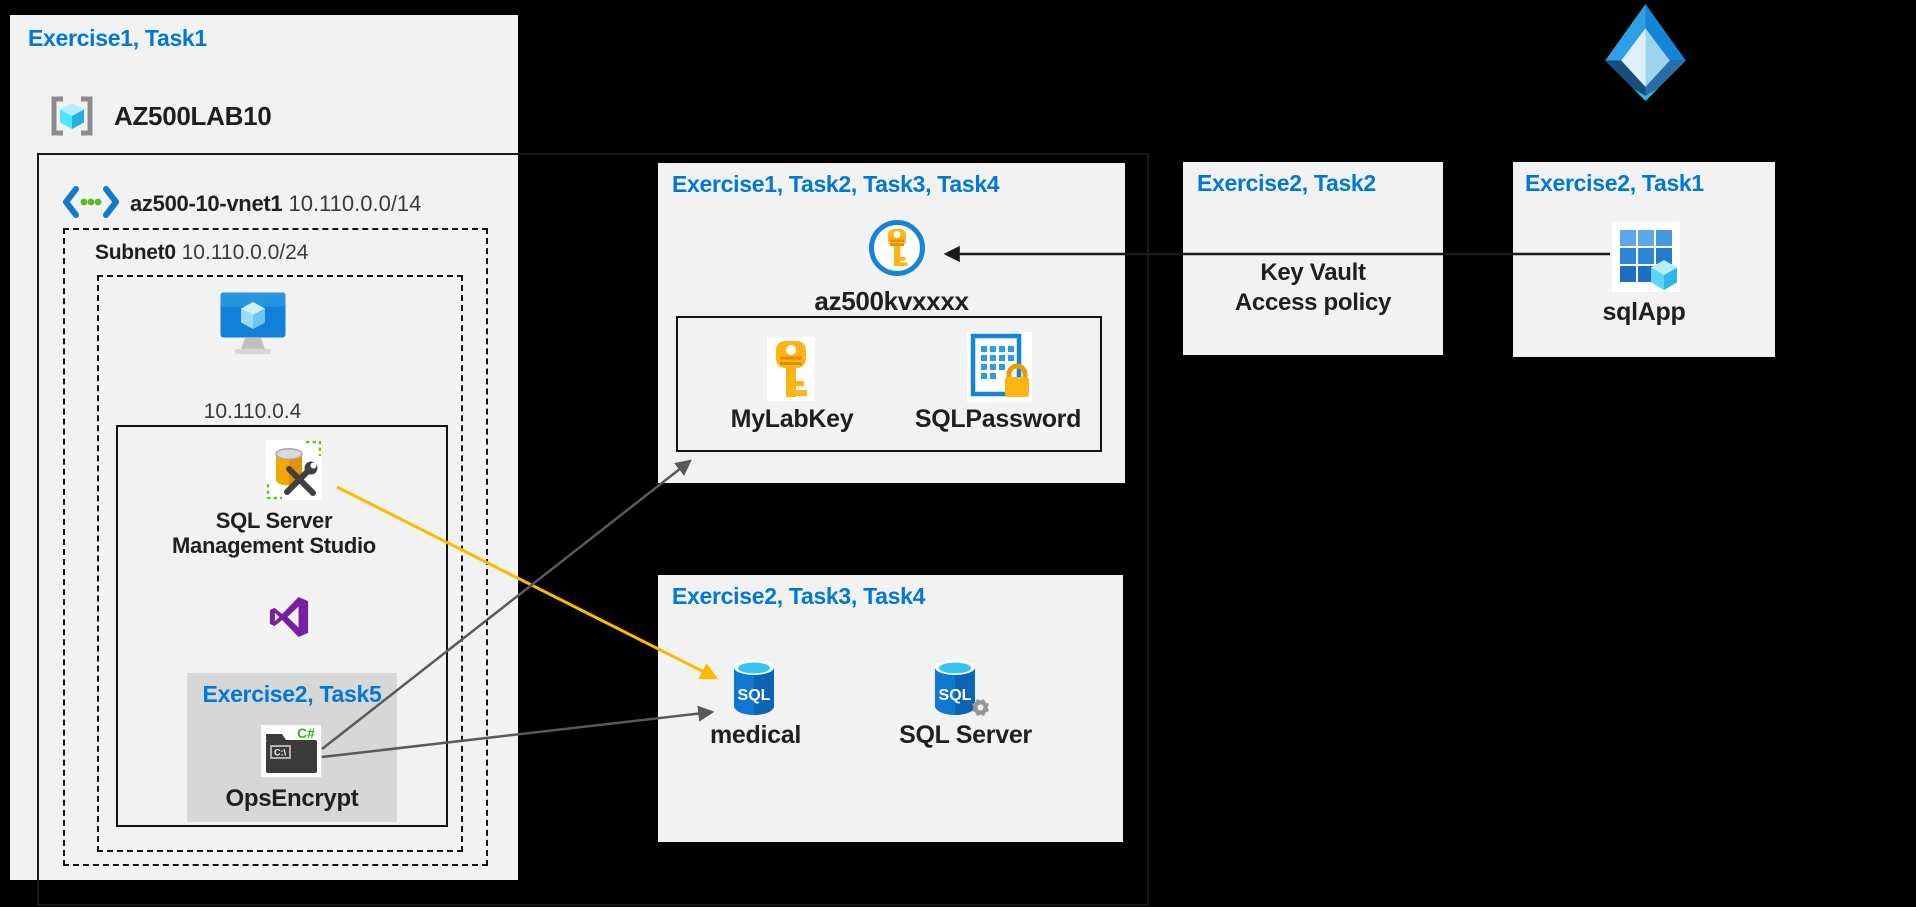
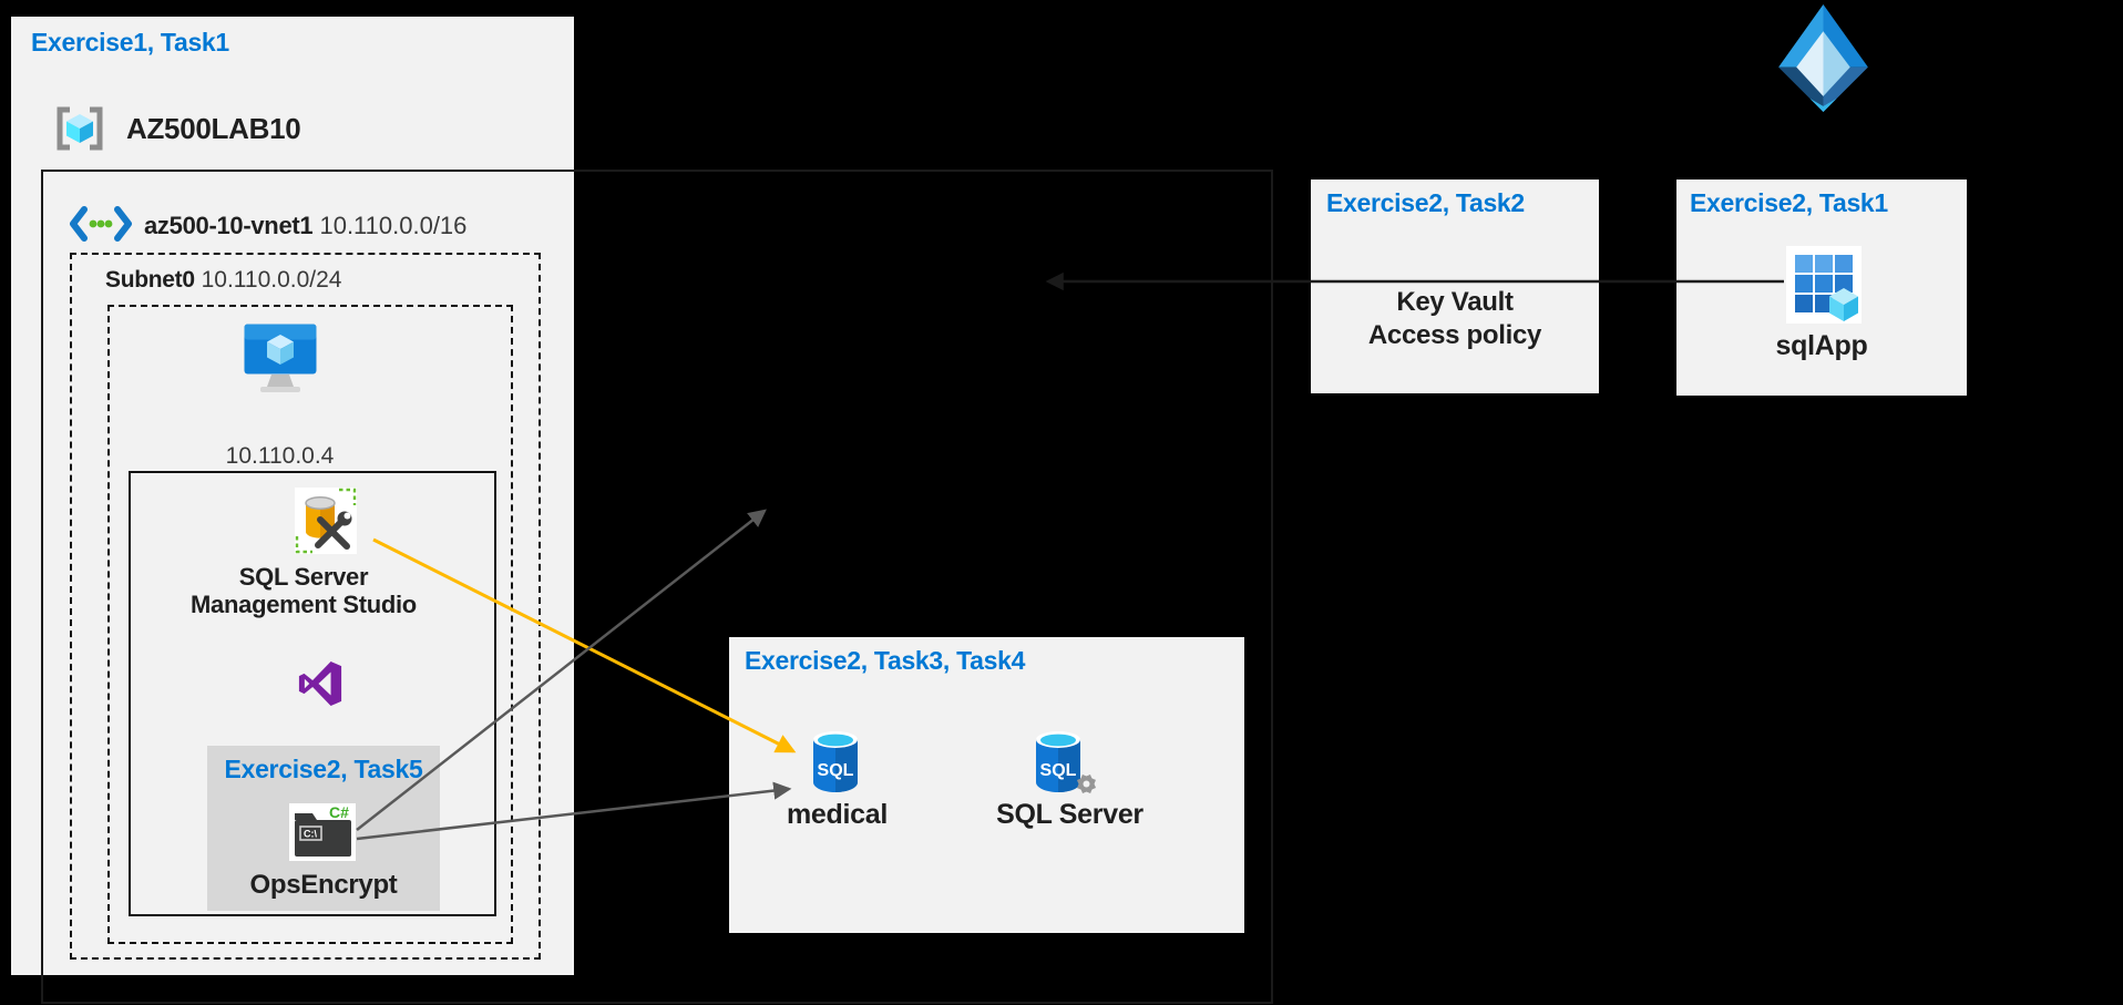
  Exercise1, Task1
  AZ500LAB10
- az500-10-vnet1 10.110.0.0/14
+ az500-10-vnet1 10.110.0.0/16
  Subnet0 10.110.0.0/24
  10.110.0.4
  SQL Server
  Management Studio
  Exercise2, Task5
  C:\
  C#
  OpsEncrypt
- Exercise1, Task2, Task3, Task4
- az500kvxxxx
- MyLabKey
- SQLPassword
  Exercise2, Task3, Task4
  SQL
  medical
  SQL
  SQL Server
  Exercise2, Task2
  Key Vault
  Access policy
  Exercise2, Task1
  sqlApp
